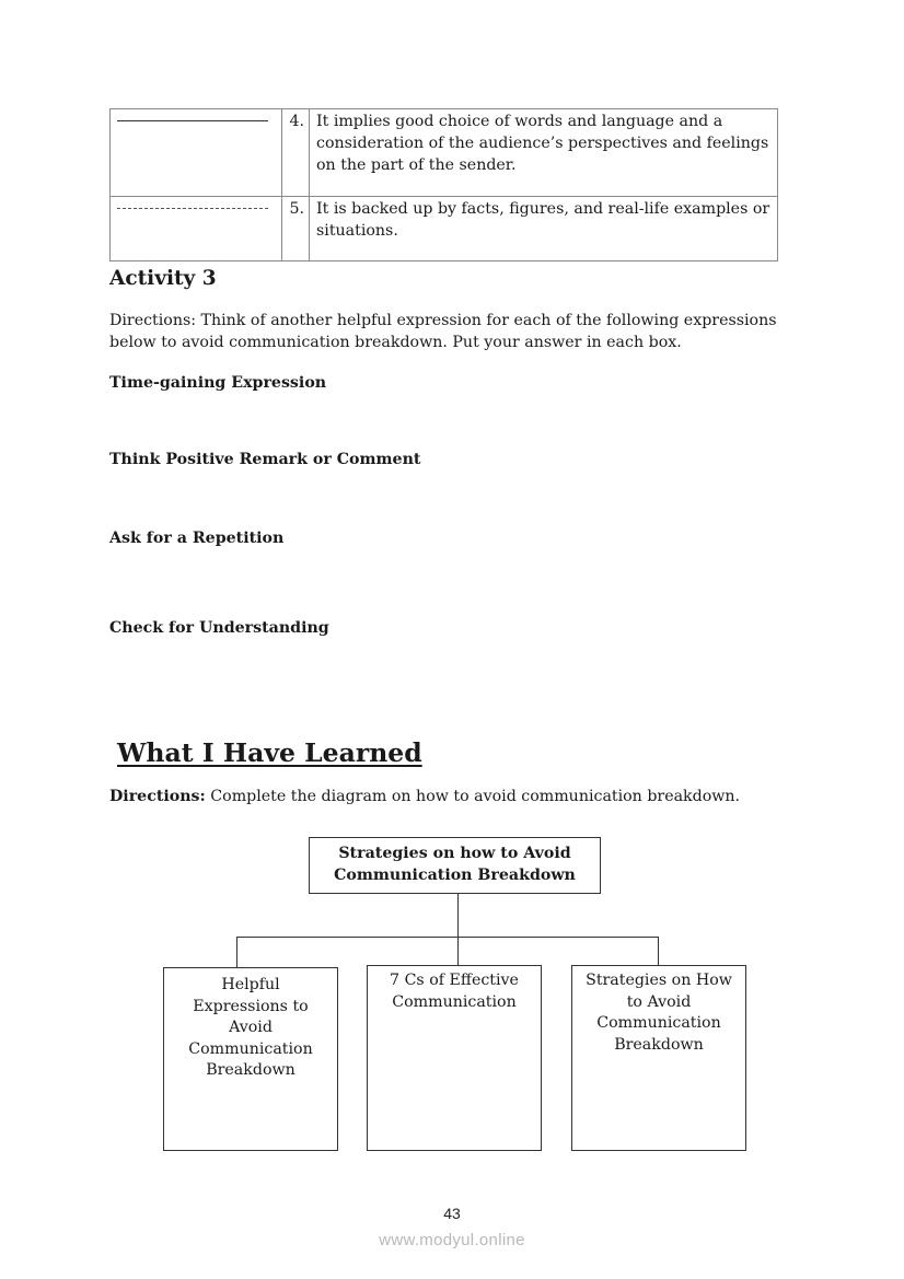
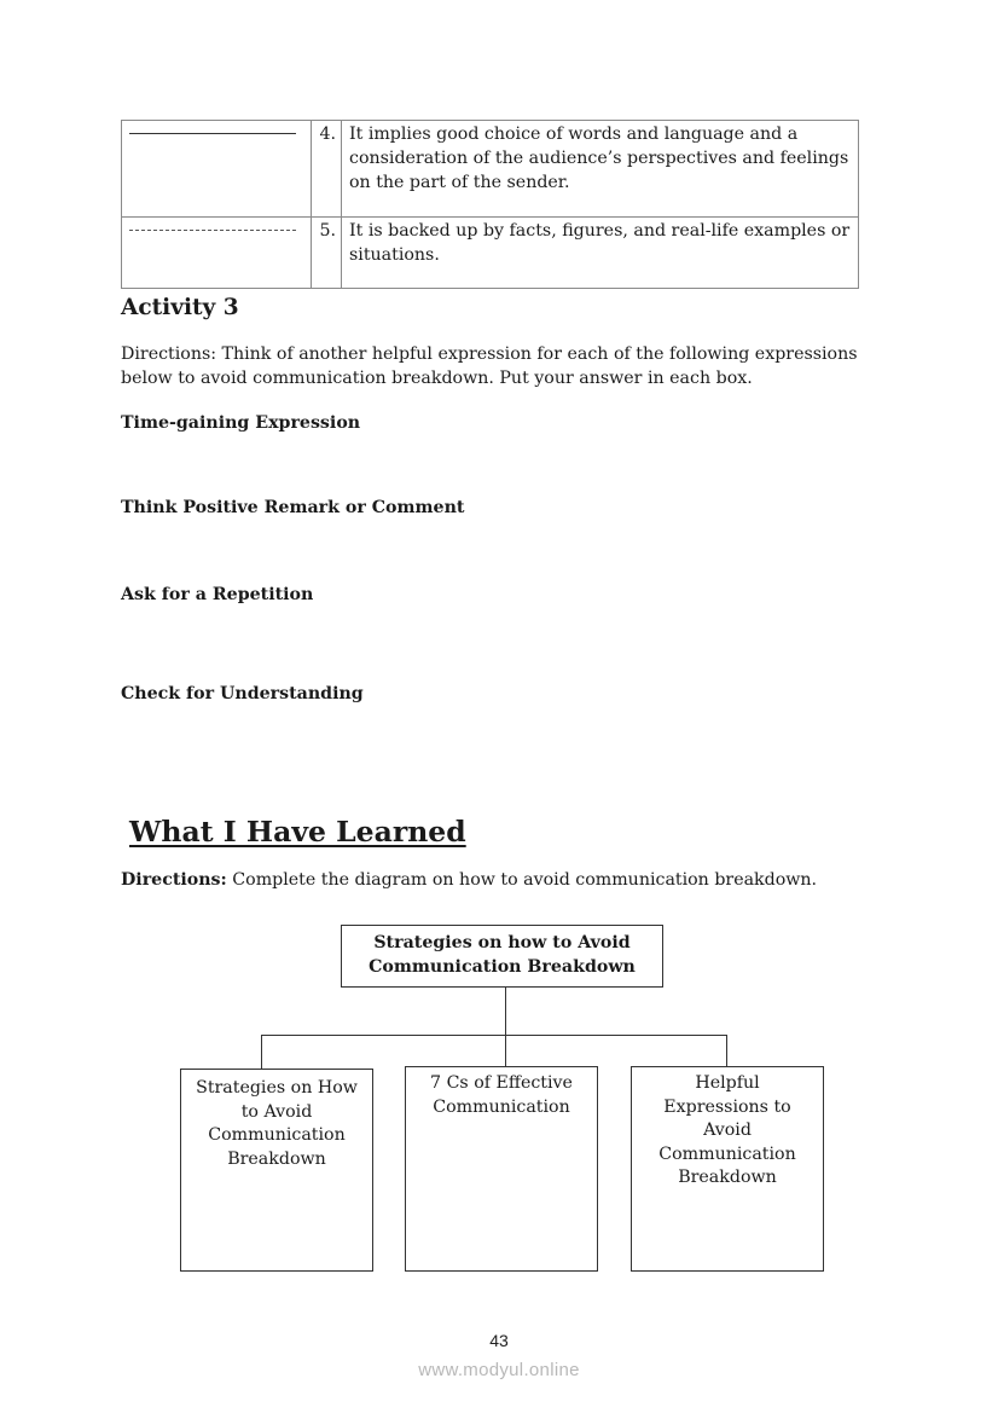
  	4.	It implies good choice of words and language and a consideration of the audience’s perspectives and feelings on the part of the sender.
  	5.	It is backed up by facts, figures, and real-life examples or situations.
  Activity 3
  Directions: Think of another helpful expression for each of the following expressions below to avoid communication breakdown. Put your answer in each box.
  Time-gaining Expression
  Think Positive Remark or Comment
  Ask for a Repetition
  Check for Understanding
  What I Have Learned
  Directions: Complete the diagram on how to avoid communication breakdown.
  Strategies on how to Avoid Communication Breakdown
- Helpful Expressions to Avoid Communication Breakdown
+ Strategies on How to Avoid Communication Breakdown
  7 Cs of Effective Communication
- Strategies on How to Avoid Communication Breakdown
+ Helpful Expressions to Avoid Communication Breakdown
  43
  www.modyul.online
